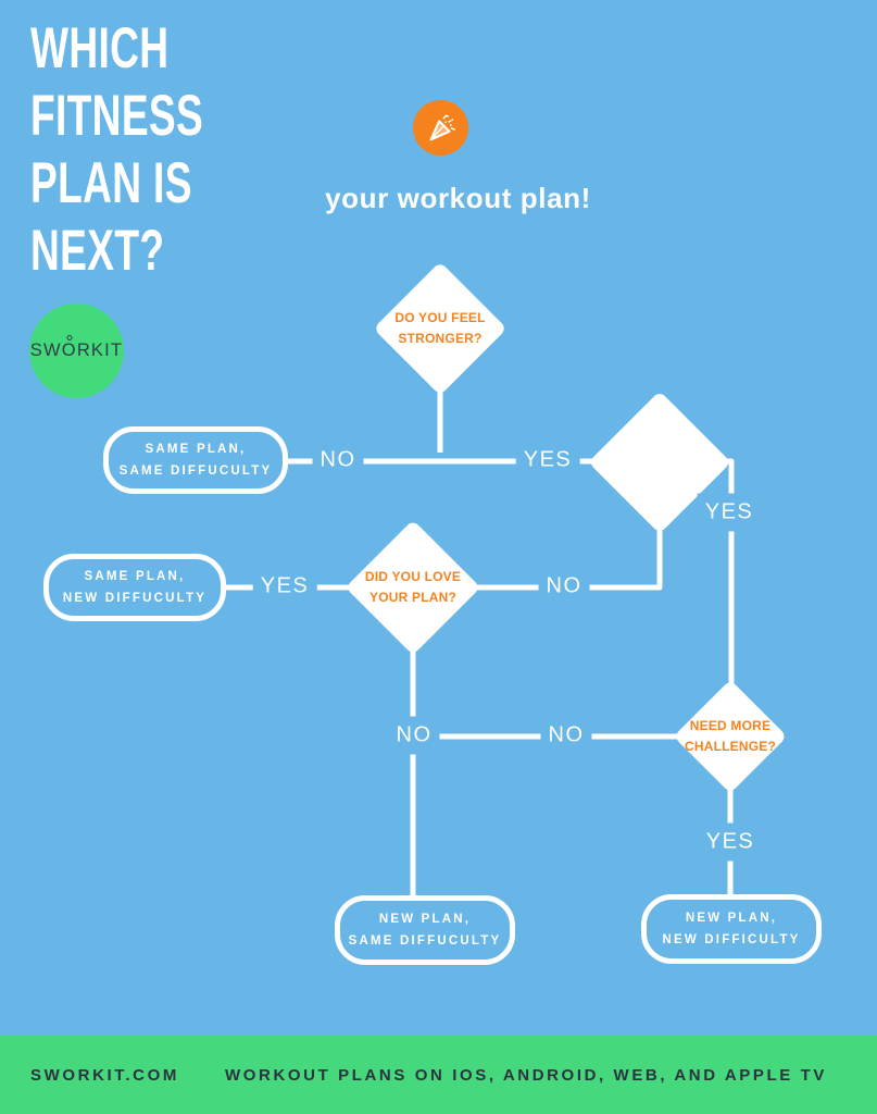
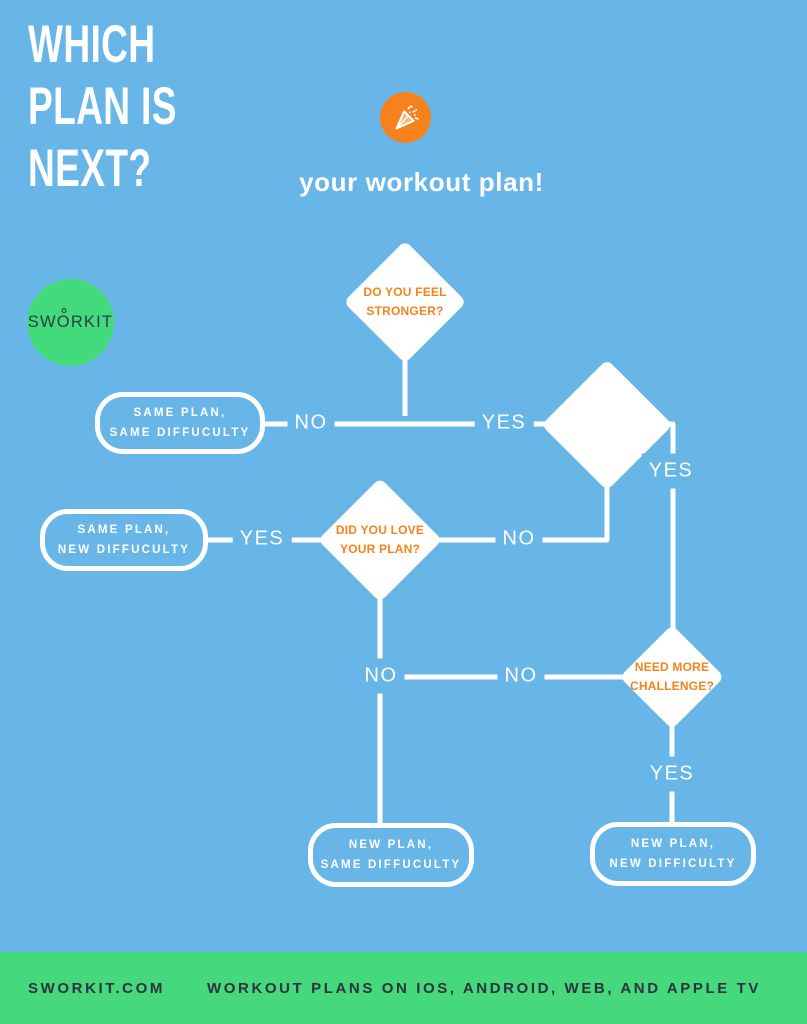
  WHICH
- FITNESS
  PLAN IS
  NEXT?
  SWORKIT
  your workout plan!
  DO YOU FEEL
  STRONGER?
  DID YOU LOVE
  YOUR PLAN?
  NEED MORE
  CHALLENGE?
  SAME PLAN,
  SAME DIFFUCULTY
  SAME PLAN,
  NEW DIFFUCULTY
  NEW PLAN,
  SAME DIFFUCULTY
  NEW PLAN,
  NEW DIFFICULTY
  NO
  YES
  YES
  NO
  YES
  NO
  NO
  YES
  SWORKIT.COM
  WORKOUT PLANS ON IOS, ANDROID, WEB, AND APPLE TV
